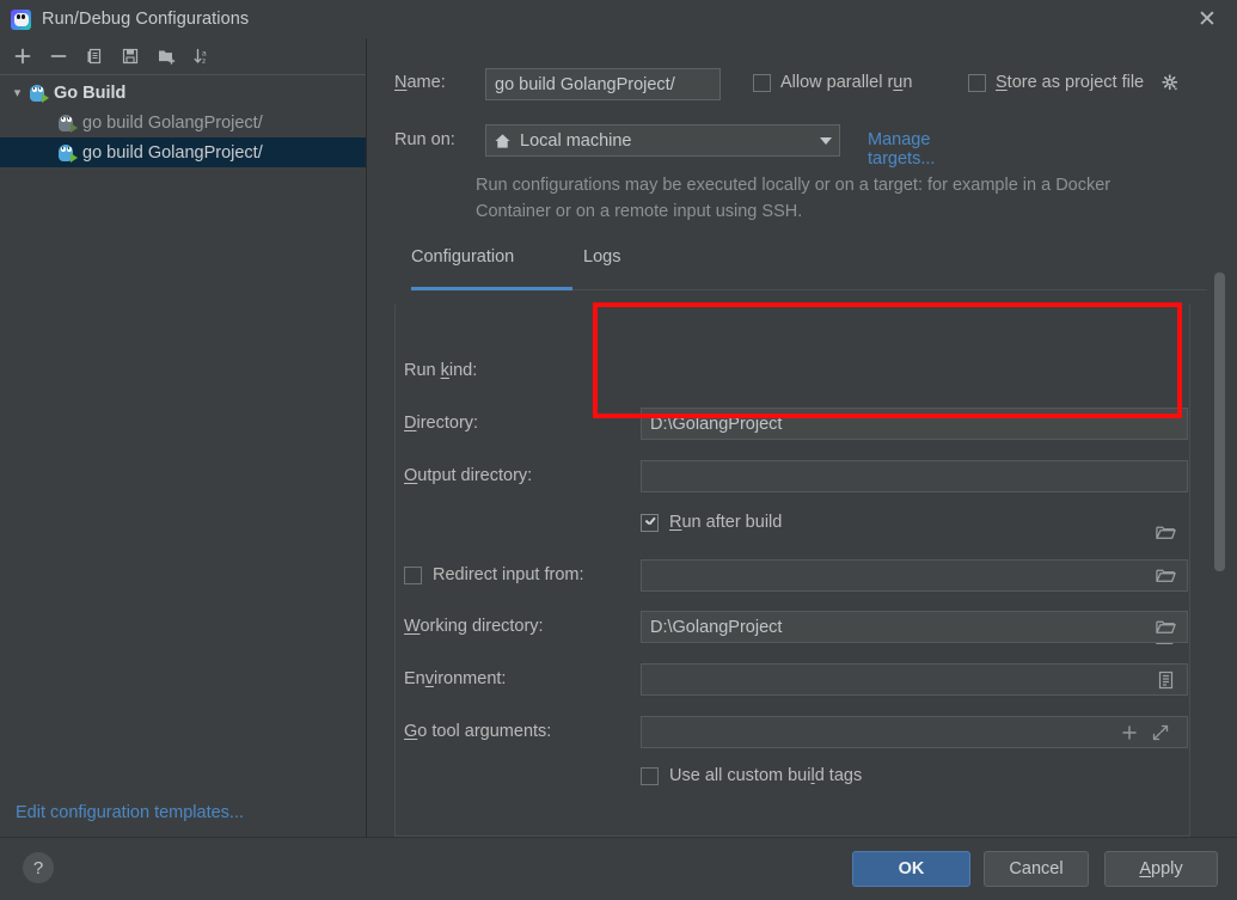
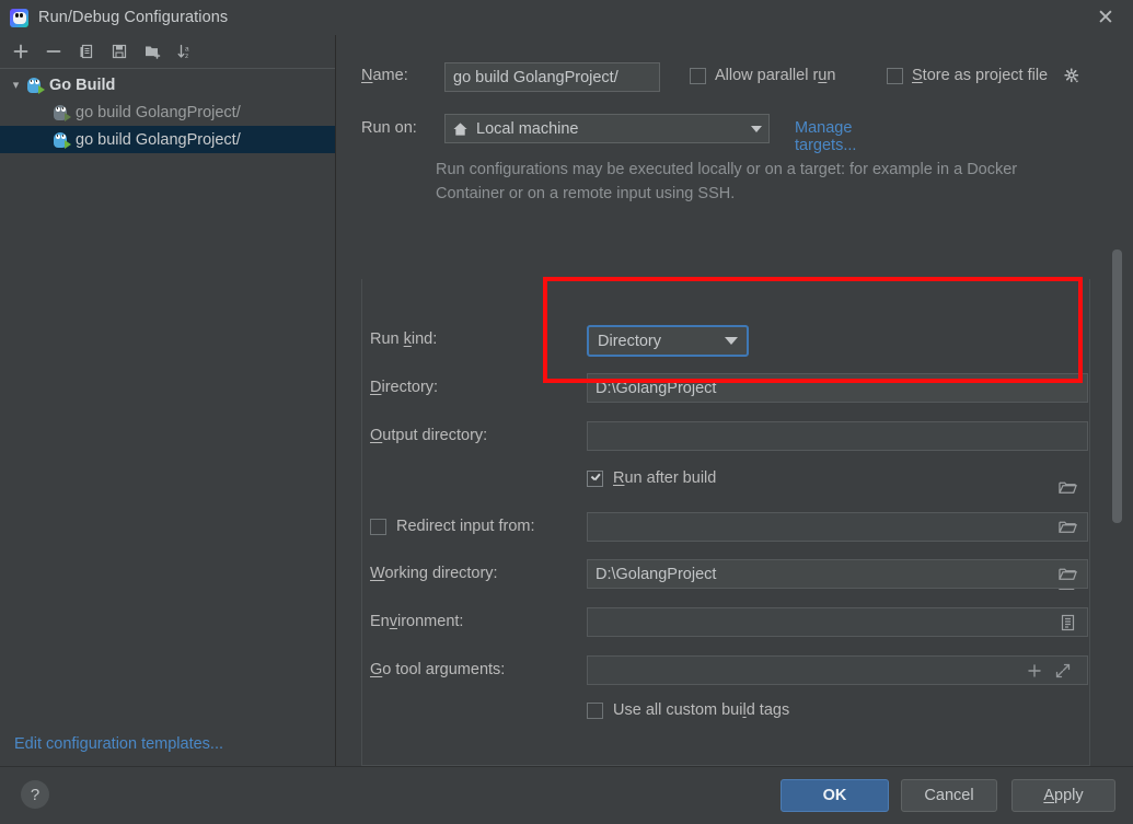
  Run/Debug Configurations
  ✕
  ▾
  Go Build
  go build GolangProject/
  go build GolangProject/
  Edit configuration templates...
  Name:
  go build GolangProject/
  Allow parallel run
  Store as project file
  Run on:
  Local machine
  Manage targets...
  Run configurations may be executed locally or on a target: for example in a Docker Container or on a remote input using SSH.
- Configuration
- Logs
  Run kind:
+ Directory
  Directory:
  D:\GolangProject
  Output directory:
  Run after build
  Redirect input from:
  Working directory:
  D:\GolangProject
  Environment:
  Go tool arguments:
  Use all custom build tags
  ?
  OK
  Cancel
  A
  pply
